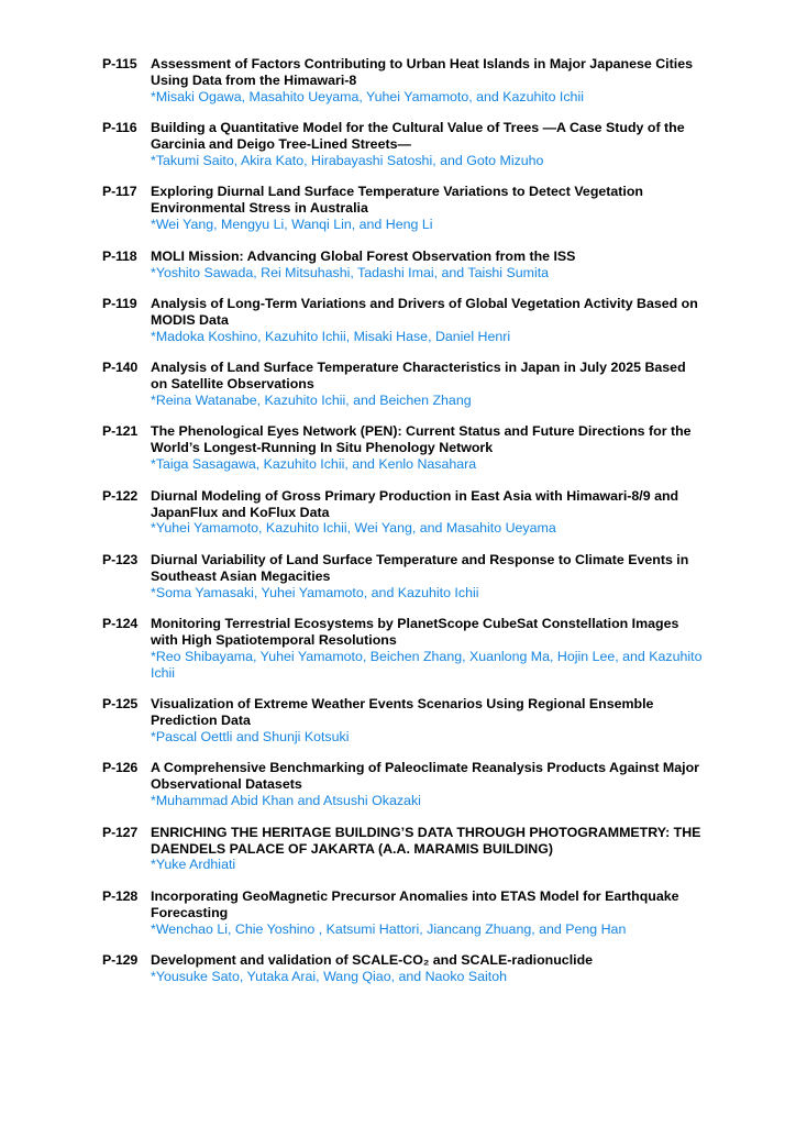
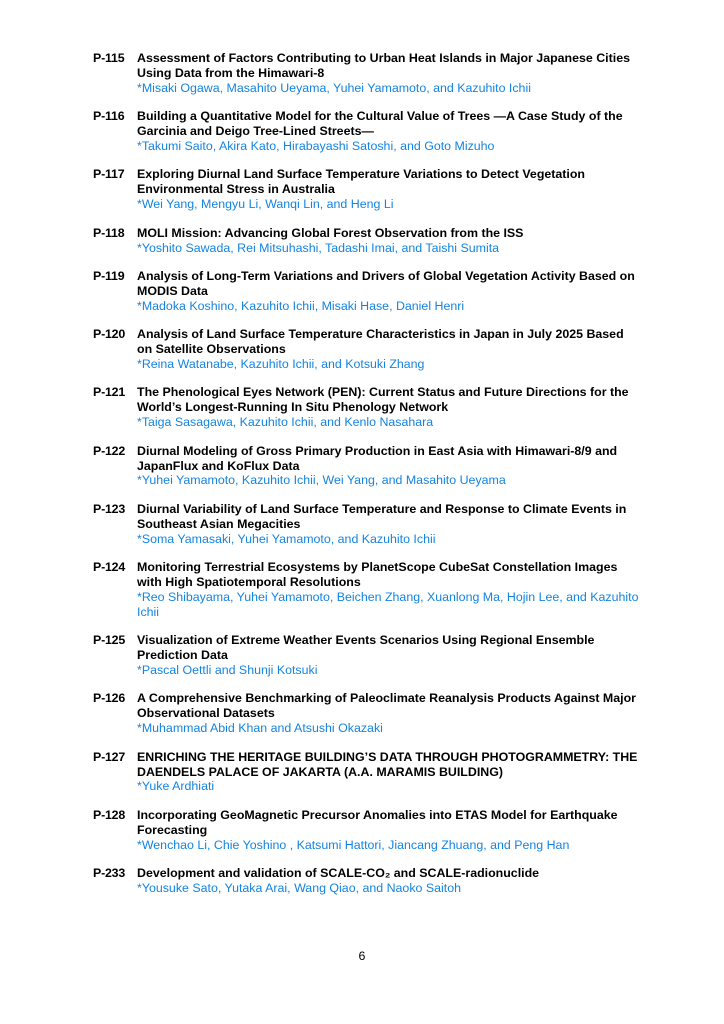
  P-115
  Assessment of Factors Contributing to Urban Heat Islands in Major Japanese Cities Using Data from the Himawari-8
  *Misaki Ogawa, Masahito Ueyama, Yuhei Yamamoto, and Kazuhito Ichii
  P-116
  Building a Quantitative Model for the Cultural Value of Trees —A Case Study of the Garcinia and Deigo Tree-Lined Streets—
  *Takumi Saito, Akira Kato, Hirabayashi Satoshi, and Goto Mizuho
  P-117
  Exploring Diurnal Land Surface Temperature Variations to Detect Vegetation Environmental Stress in Australia
  *Wei Yang, Mengyu Li, Wanqi Lin, and Heng Li
  P-118
  MOLI Mission: Advancing Global Forest Observation from the ISS
  *Yoshito Sawada, Rei Mitsuhashi, Tadashi Imai, and Taishi Sumita
  P-119
  Analysis of Long-Term Variations and Drivers of Global Vegetation Activity Based on MODIS Data
  *Madoka Koshino, Kazuhito Ichii, Misaki Hase, Daniel Henri
- P-140
+ P-120
  Analysis of Land Surface Temperature Characteristics in Japan in July 2025 Based on Satellite Observations
- *Reina Watanabe, Kazuhito Ichii, and Beichen Zhang
+ *Reina Watanabe, Kazuhito Ichii, and Kotsuki Zhang
  P-121
  The Phenological Eyes Network (PEN): Current Status and Future Directions for the World’s Longest-Running In Situ Phenology Network
  *Taiga Sasagawa, Kazuhito Ichii, and Kenlo Nasahara
  P-122
  Diurnal Modeling of Gross Primary Production in East Asia with Himawari-8/9 and JapanFlux and KoFlux Data
  *Yuhei Yamamoto, Kazuhito Ichii, Wei Yang, and Masahito Ueyama
  P-123
  Diurnal Variability of Land Surface Temperature and Response to Climate Events in Southeast Asian Megacities
  *Soma Yamasaki, Yuhei Yamamoto, and Kazuhito Ichii
  P-124
  Monitoring Terrestrial Ecosystems by PlanetScope CubeSat Constellation Images with High Spatiotemporal Resolutions
  *Reo Shibayama, Yuhei Yamamoto, Beichen Zhang, Xuanlong Ma, Hojin Lee, and Kazuhito Ichii
  P-125
  Visualization of Extreme Weather Events Scenarios Using Regional Ensemble Prediction Data
  *Pascal Oettli and Shunji Kotsuki
  P-126
  A Comprehensive Benchmarking of Paleoclimate Reanalysis Products Against Major Observational Datasets
  *Muhammad Abid Khan and Atsushi Okazaki
  P-127
  ENRICHING THE HERITAGE BUILDING’S DATA THROUGH PHOTOGRAMMETRY: THE DAENDELS PALACE OF JAKARTA (A.A. MARAMIS BUILDING)
  *Yuke Ardhiati
  P-128
  Incorporating GeoMagnetic Precursor Anomalies into ETAS Model for Earthquake Forecasting
  *Wenchao Li, Chie Yoshino , Katsumi Hattori, Jiancang Zhuang, and Peng Han
- P-129
+ P-233
  Development and validation of SCALE-CO₂ and SCALE-radionuclide
  *Yousuke Sato, Yutaka Arai, Wang Qiao, and Naoko Saitoh
+ 6
